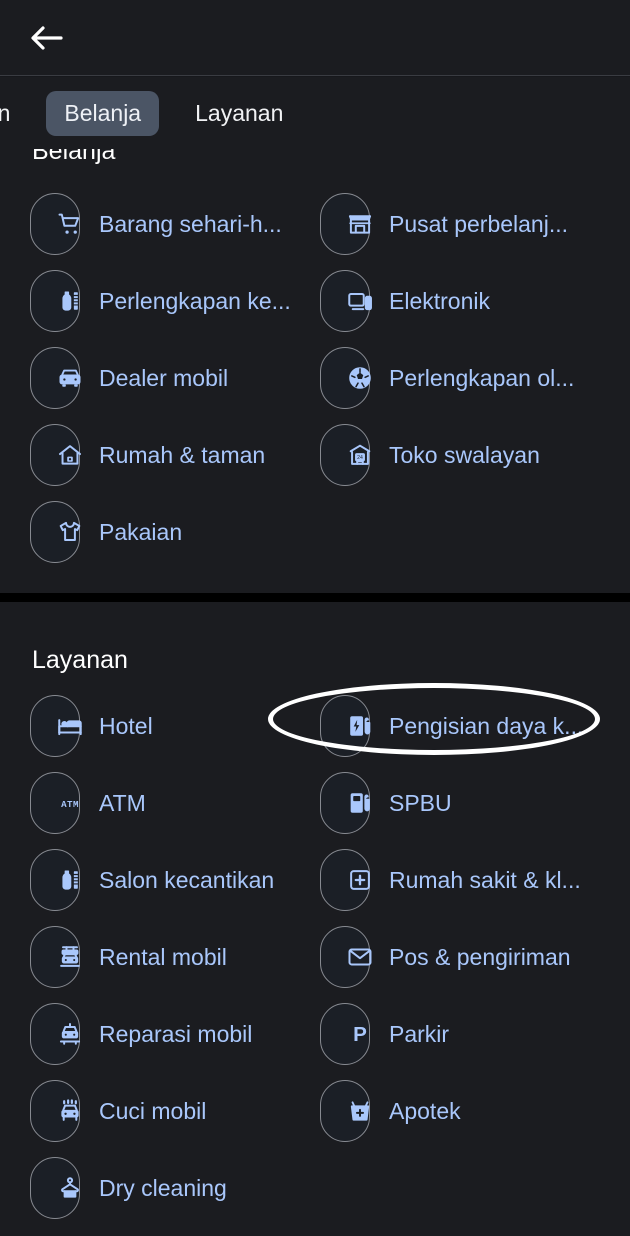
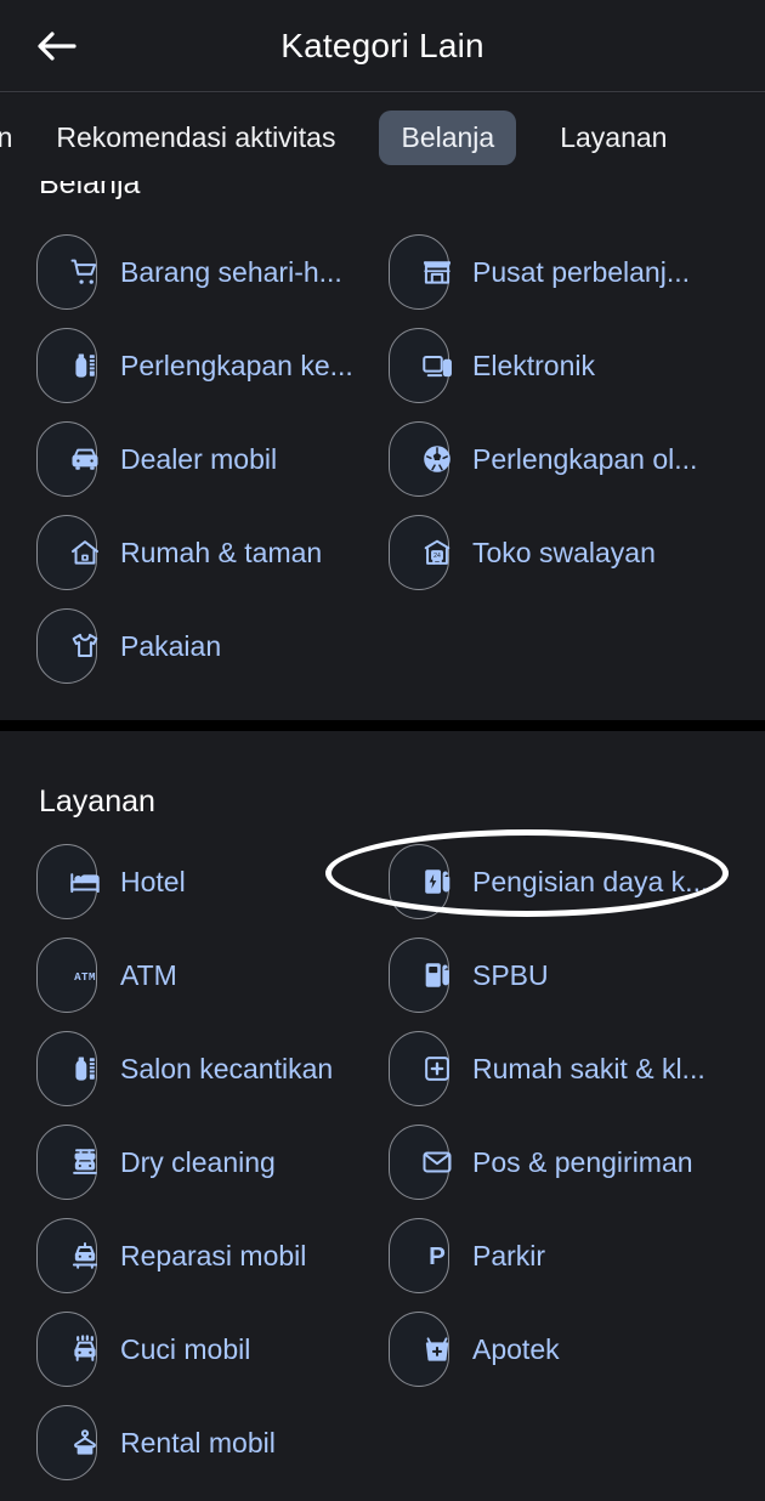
+ Kategori Lain
+ Rekomendasi aktivitas
  Belanja
  Layanan
  Belanja
  Barang sehari-h...
  Perlengkapan ke...
  Dealer mobil
  Rumah & taman
  Pakaian
  Pusat perbelanj...
  Elektronik
  Perlengkapan ol...
  Toko swalayan
  Layanan
  Hotel
  ATM
  ATM
  Salon kecantikan
- Rental mobil
+ Dry cleaning
  Reparasi mobil
  Cuci mobil
- Dry cleaning
+ Rental mobil
  Pengisian daya k...
  SPBU
  Rumah sakit & kl...
  Pos & pengiriman
  P
  Parkir
  Apotek
